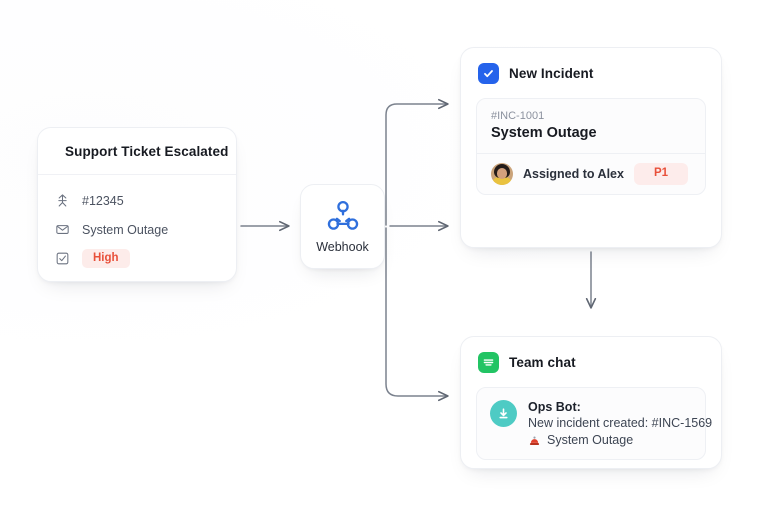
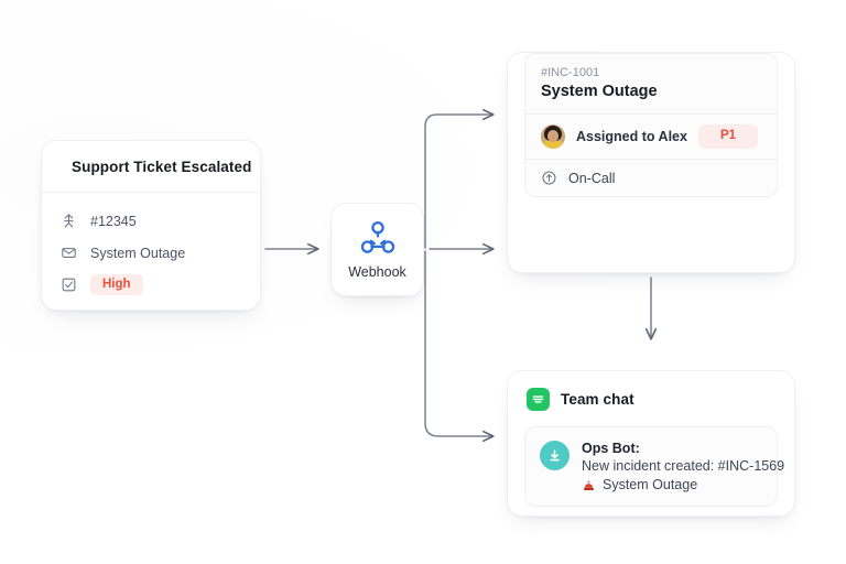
  Support Ticket Escalated
  #12345
  System Outage
  High
  Webhook
- New Incident
  #INC-1001
  System Outage
  Assigned to Alex
  P1
+ On-Call
  Team chat
  Ops Bot:
  New incident created: #INC-1569
  System Outage
